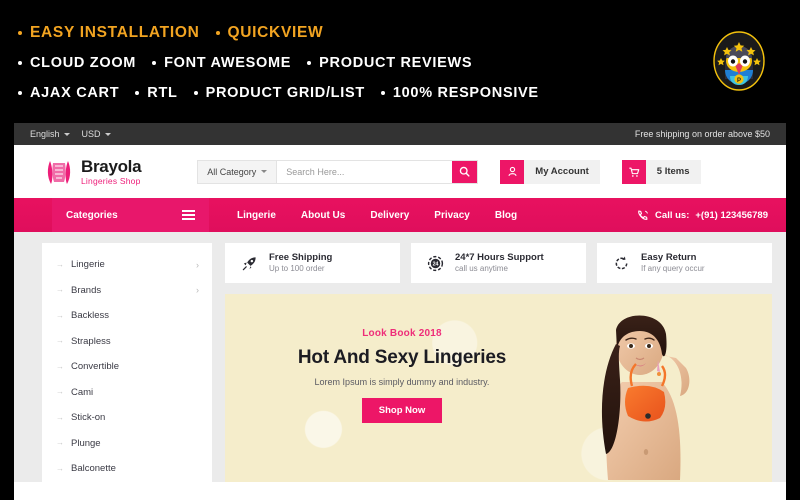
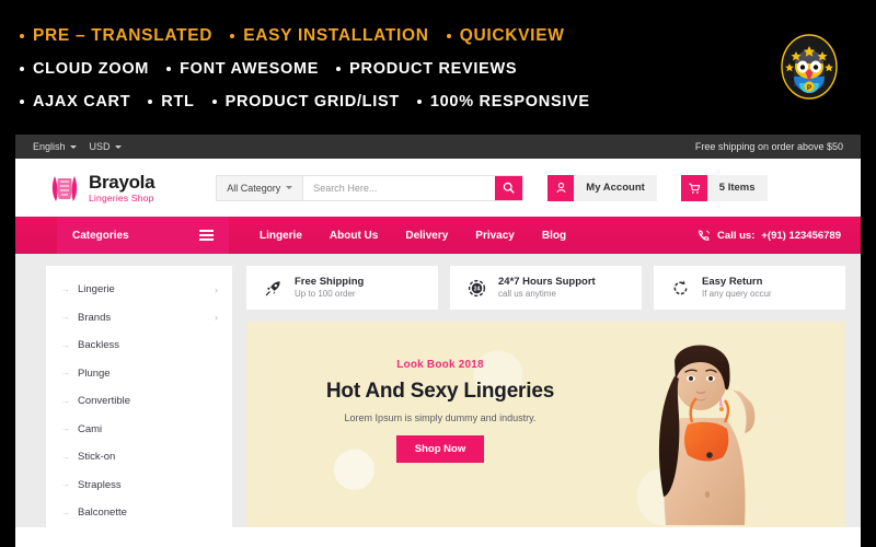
+ PRE – TRANSLATED
  EASY INSTALLATION
  QUICKVIEW
  CLOUD ZOOM
  FONT AWESOME
  PRODUCT REVIEWS
  AJAX CART
  RTL
  PRODUCT GRID/LIST
  100% RESPONSIVE
  English
  USD
  Free shipping on order above $50
  Brayola
  Lingeries Shop
  All Category
  Search Here...
  My Account
  5 Items
  Categories
  Lingerie
  About Us
  Delivery
  Privacy
  Blog
  Call us:
  +(91) 123456789
  →
  Lingerie
  ›
  →
  Brands
  ›
  →
  Backless
  →
- Strapless
+ Plunge
  →
  Convertible
  →
  Cami
  →
  Stick-on
  →
- Plunge
+ Strapless
  →
  Balconette
  Free Shipping
  Up to 100 order
  24*7 Hours Support
  call us anytime
  Easy Return
  If any query occur
  Look Book 2018
  Hot And Sexy Lingeries
  Lorem Ipsum is simply dummy and industry.
  Shop Now
